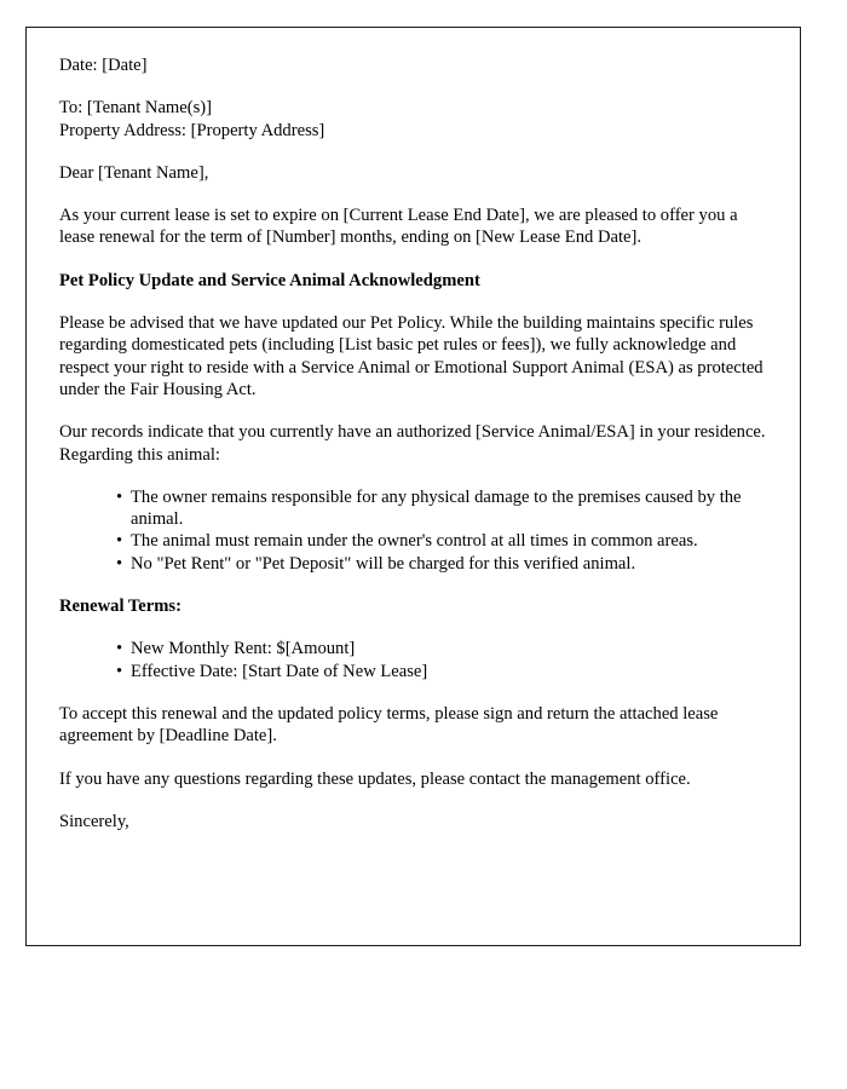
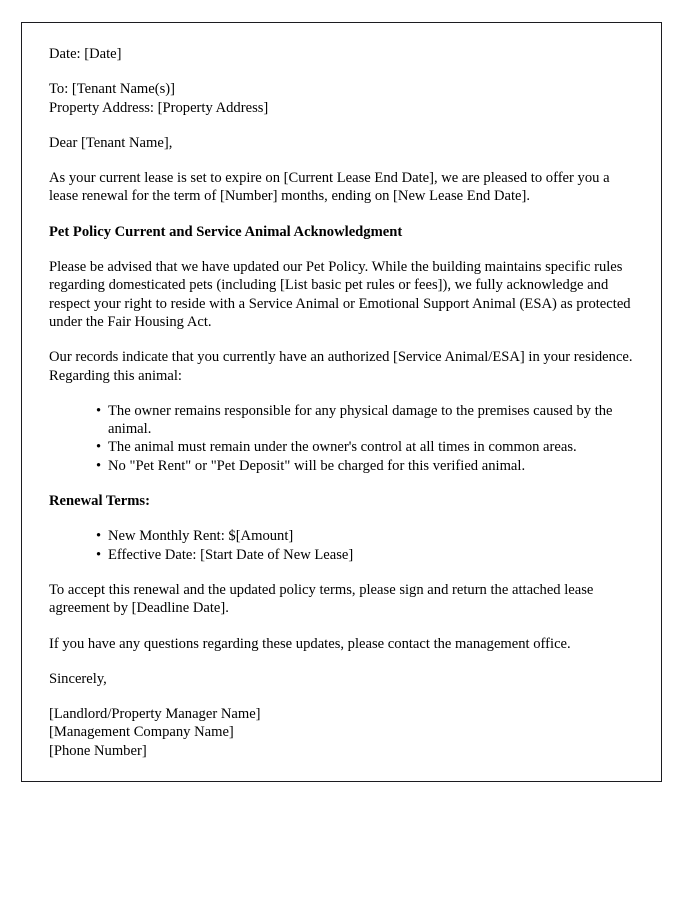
  Date: [Date]
  To: [Tenant Name(s)]
  Property Address: [Property Address]
  Dear [Tenant Name],
  As your current lease is set to expire on [Current Lease End Date], we are pleased to offer you a lease renewal for the term of [Number] months, ending on [New Lease End Date].
- Pet Policy Update and Service Animal Acknowledgment
+ Pet Policy Current and Service Animal Acknowledgment
  Please be advised that we have updated our Pet Policy. While the building maintains specific rules regarding domesticated pets (including [List basic pet rules or fees]), we fully acknowledge and respect your right to reside with a Service Animal or Emotional Support Animal (ESA) as protected under the Fair Housing Act.
  Our records indicate that you currently have an authorized [Service Animal/ESA] in your residence. Regarding this animal:
  The owner remains responsible for any physical damage to the premises caused by the animal.
  The animal must remain under the owner's control at all times in common areas.
  No "Pet Rent" or "Pet Deposit" will be charged for this verified animal.
  Renewal Terms:
  New Monthly Rent: $[Amount]
  Effective Date: [Start Date of New Lease]
  To accept this renewal and the updated policy terms, please sign and return the attached lease agreement by [Deadline Date].
  If you have any questions regarding these updates, please contact the management office.
  Sincerely,
+ [Landlord/Property Manager Name]
+ [Management Company Name]
+ [Phone Number]
